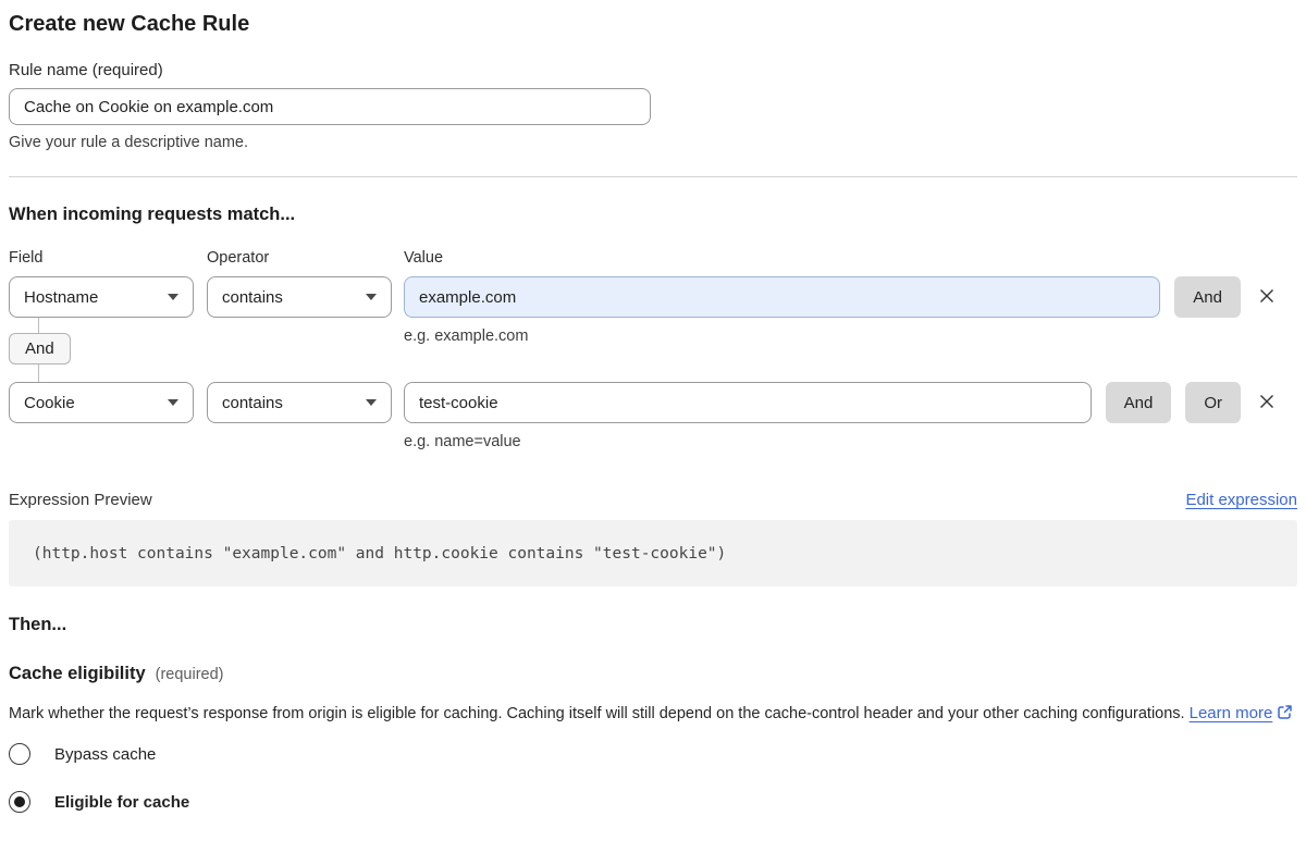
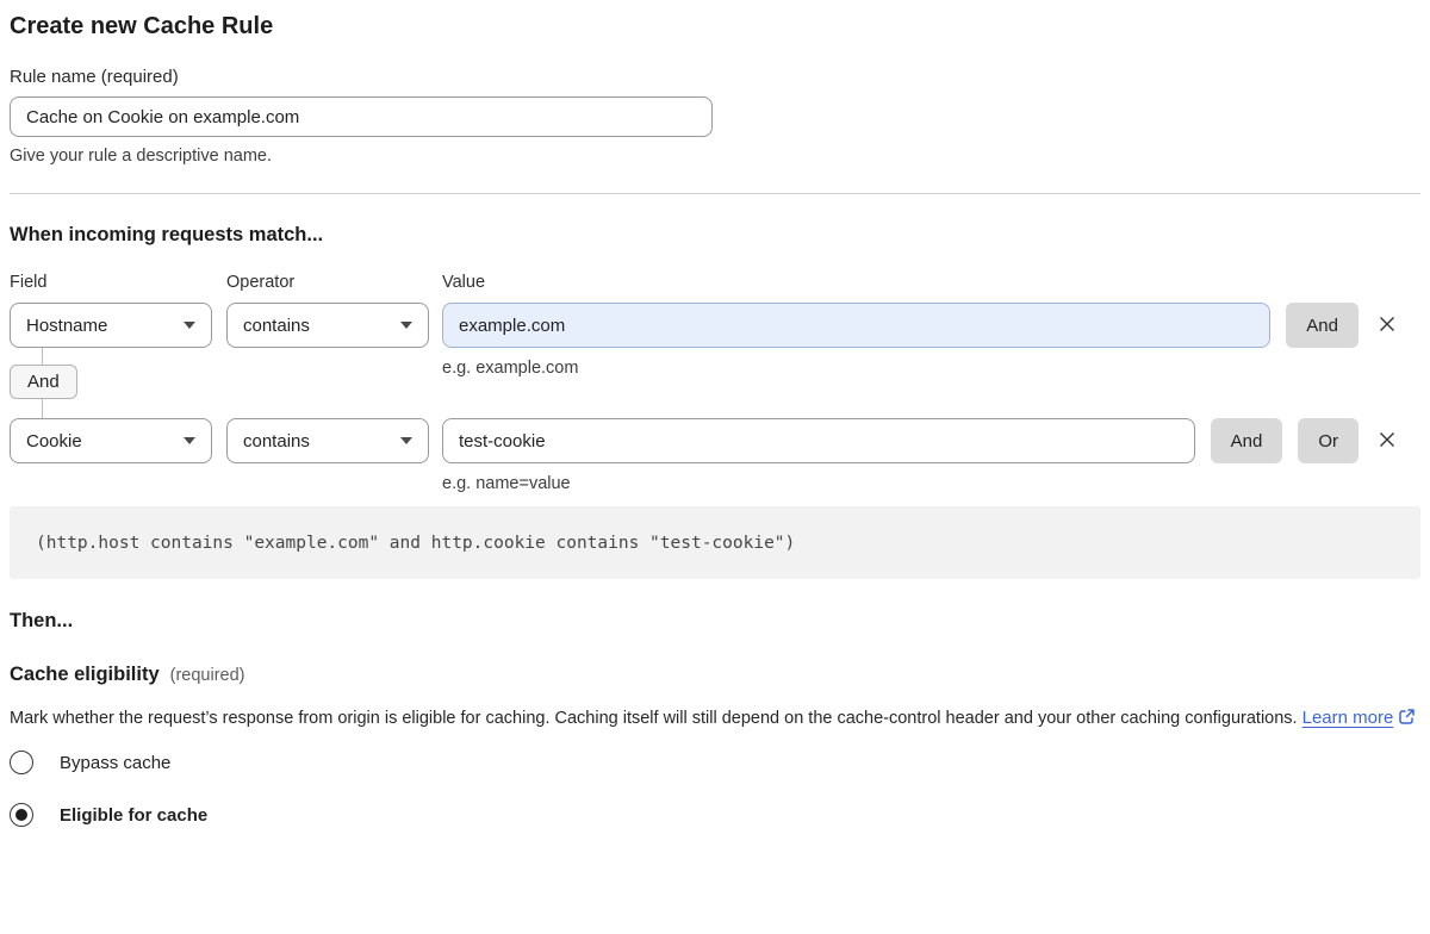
  Create new Cache Rule
  Rule name (required)
  Cache on Cookie on example.com
  Give your rule a descriptive name.
  When incoming requests match...
  Field
  Operator
  Value
  Hostname
  contains
  example.com
  And
  e.g. example.com
  And
  Cookie
  contains
  test-cookie
  And
  Or
  e.g. name=value
- Expression Preview
- Edit expression
  (http.host contains "example.com" and http.cookie contains "test-cookie")
  Then...
  Cache eligibility
  (required)
  Mark whether the request’s response from origin is eligible for caching. Caching itself will still depend on the cache-control header and your other caching configurations. Learn more
  Bypass cache
  Eligible for cache
